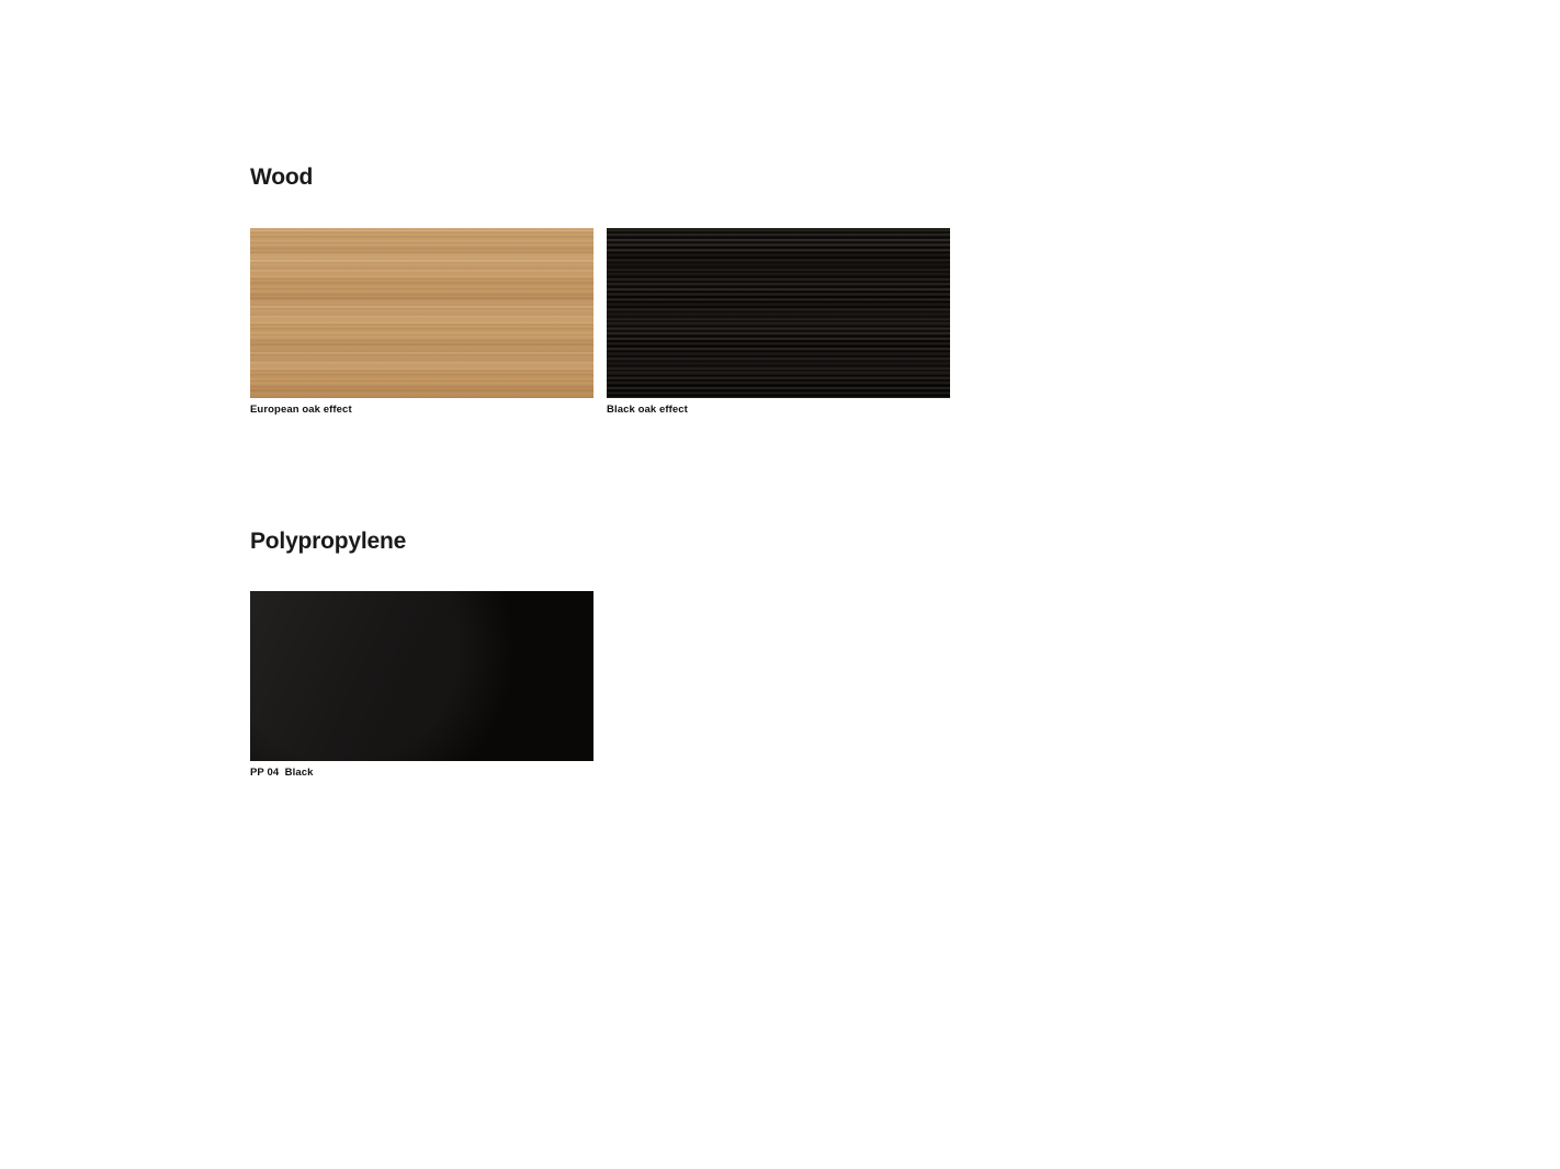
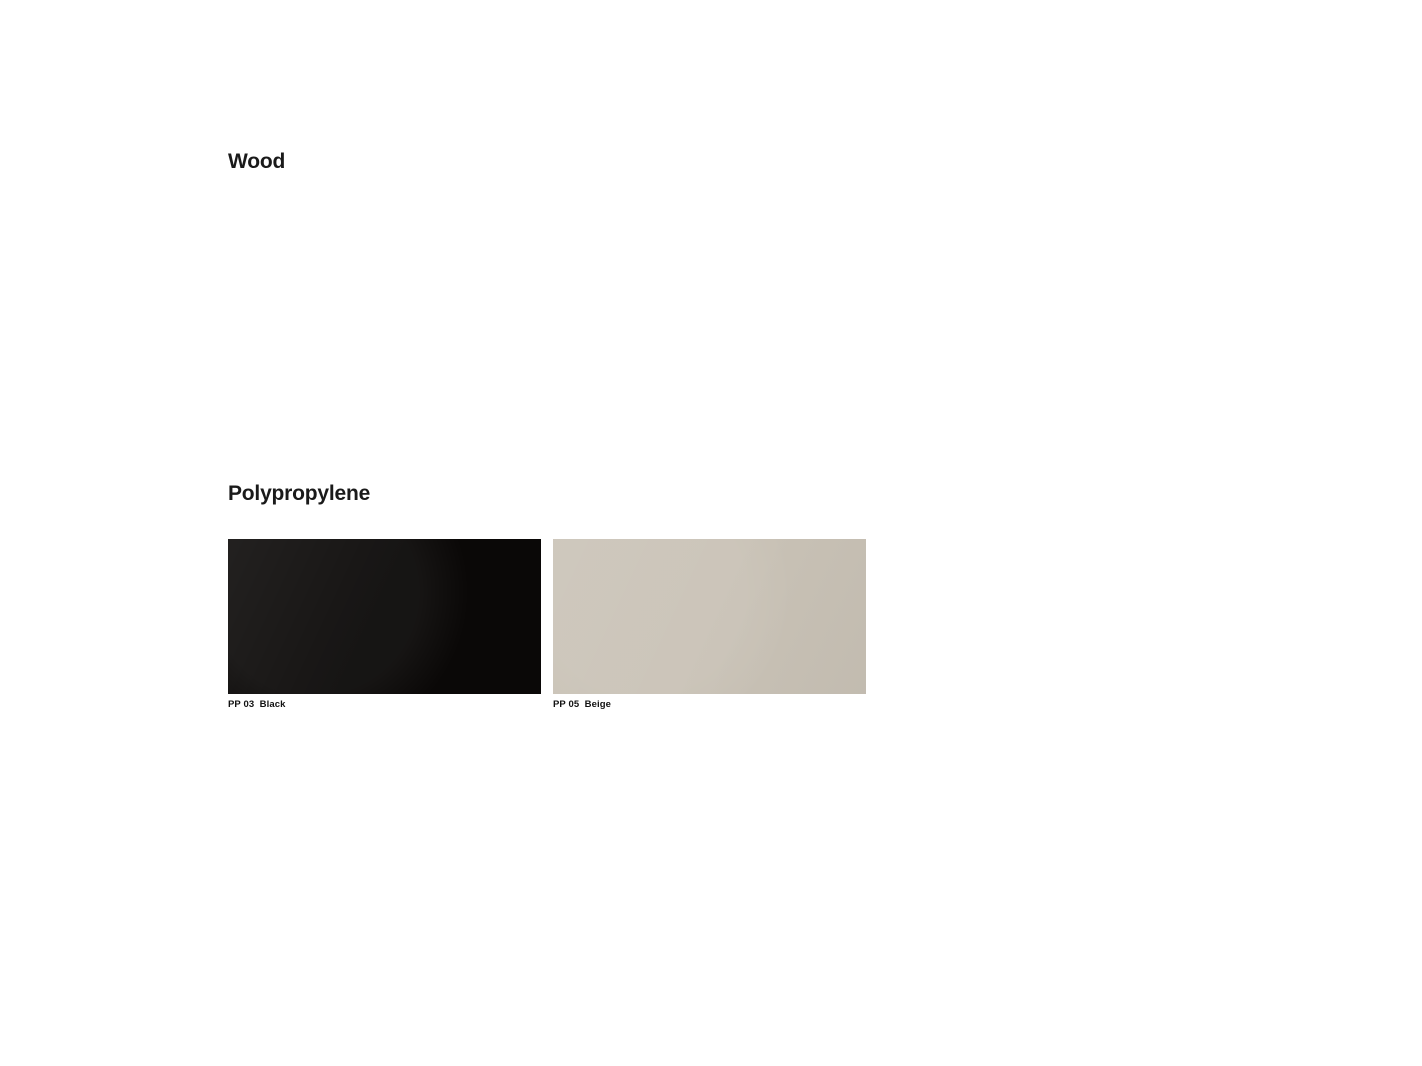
  Wood
- European oak effect
- Black oak effect
  Polypropylene
- PP 04 Black
+ PP 03 Black
+ PP 05 Beige
